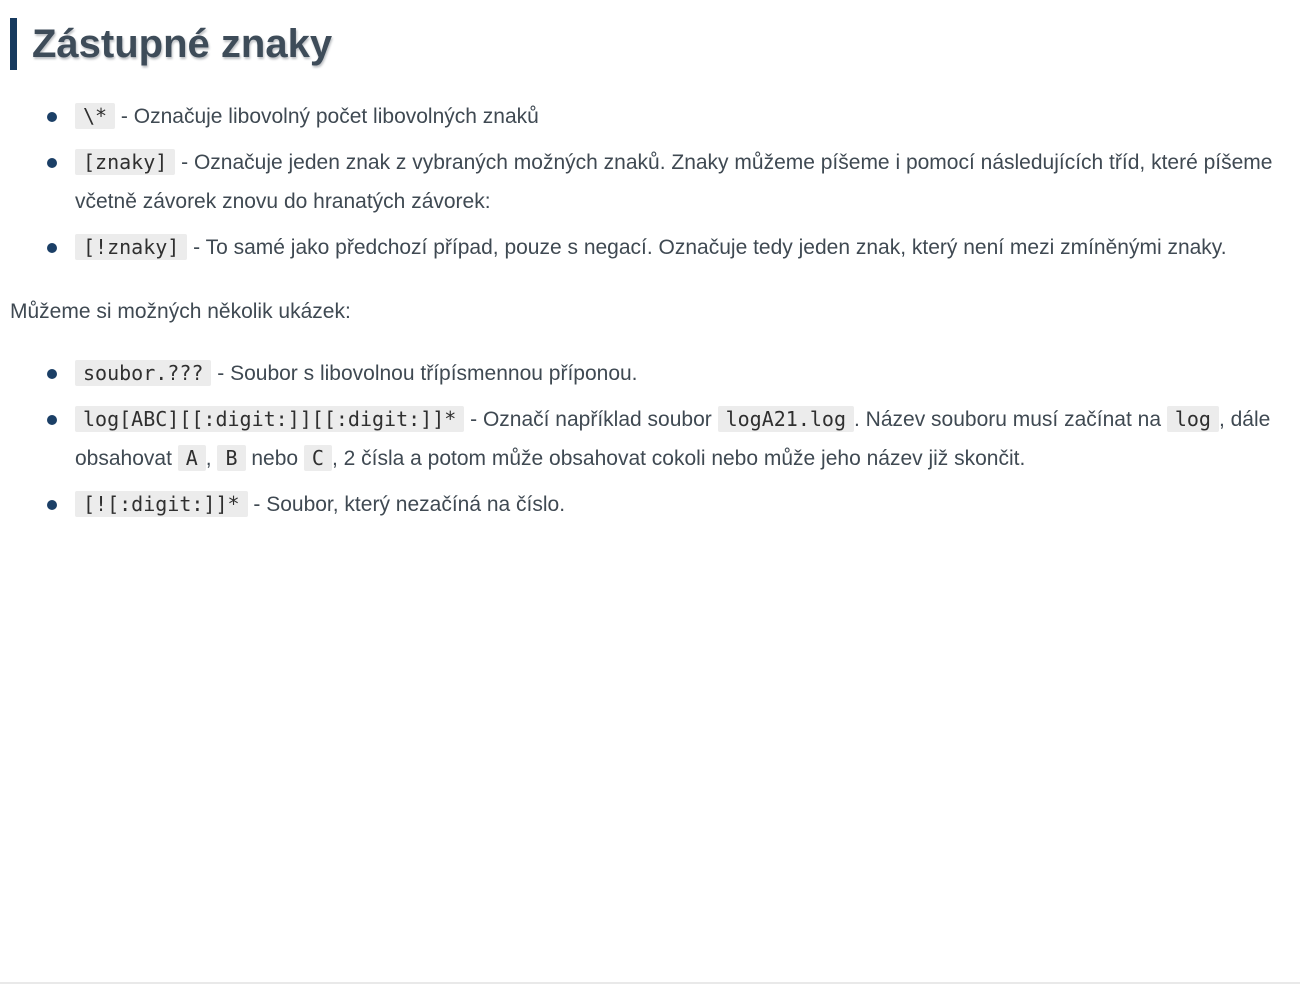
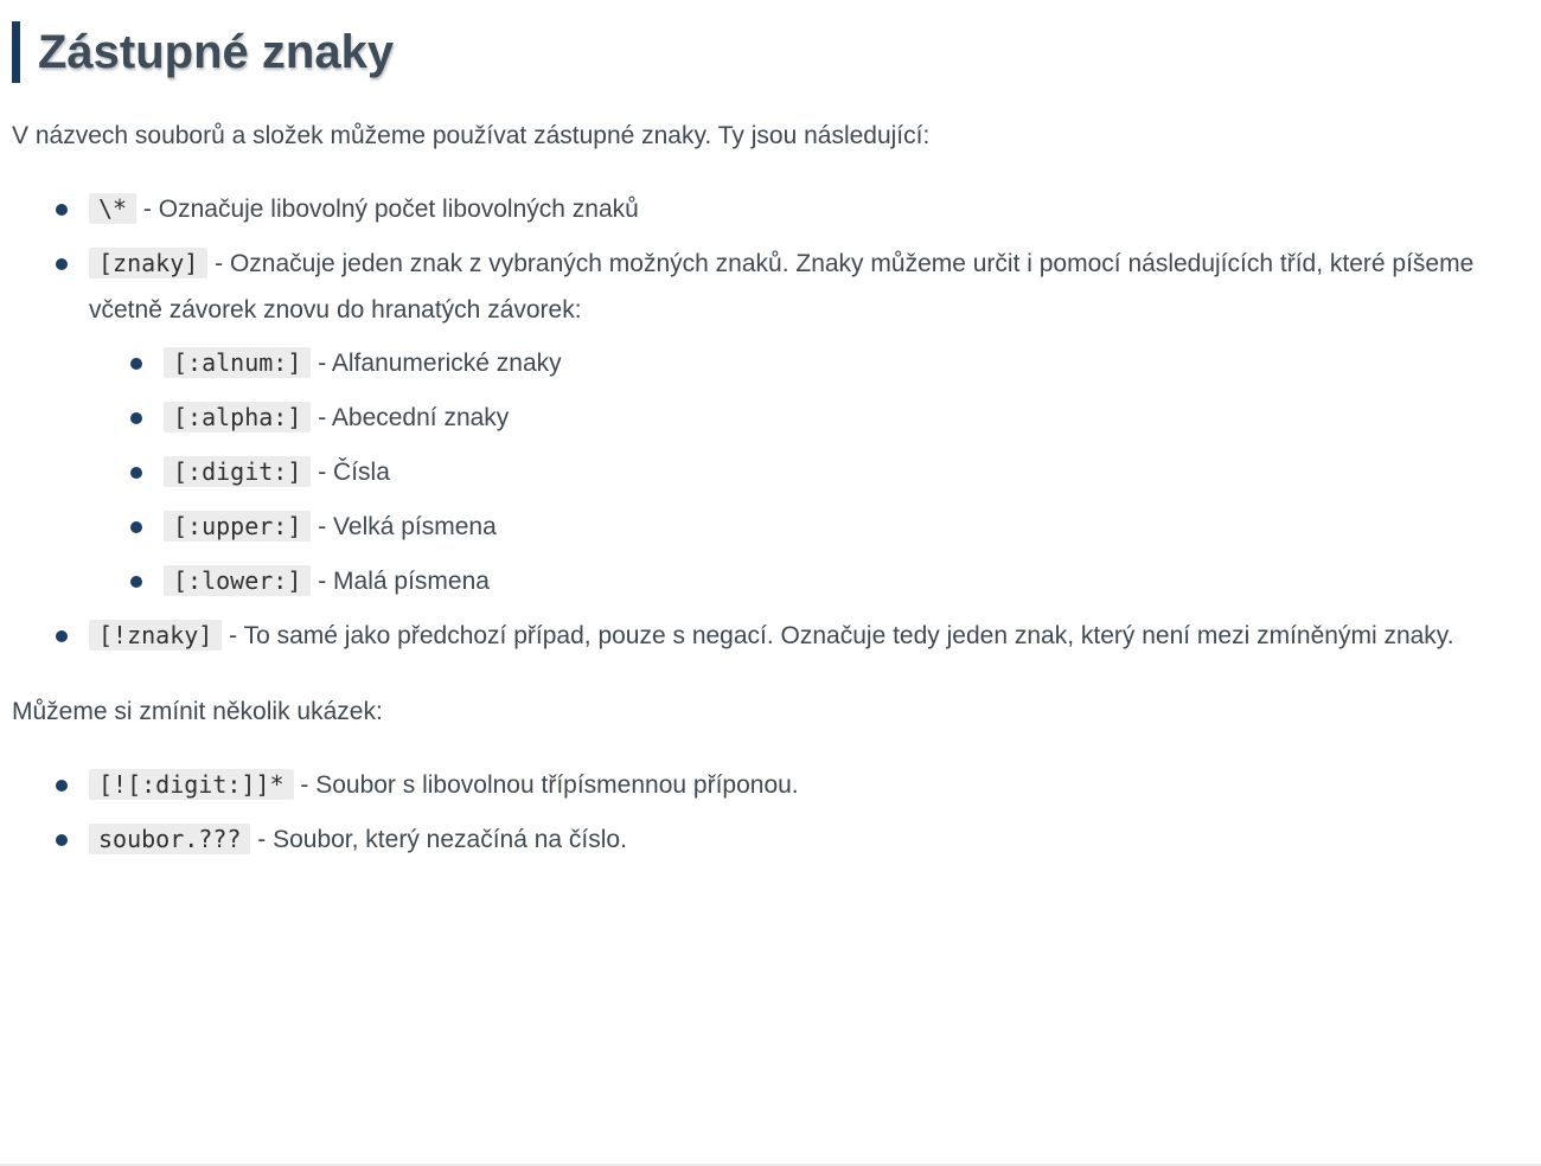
  Zástupné znaky
+ V názvech souborů a složek můžeme používat zástupné znaky. Ty jsou následující:
  \* - Označuje libovolný počet libovolných znaků
- [znaky] - Označuje jeden znak z vybraných možných znaků. Znaky můžeme píšeme i pomocí následujících tříd, které píšeme včetně závorek znovu do hranatých závorek:
+ [znaky] - Označuje jeden znak z vybraných možných znaků. Znaky můžeme určit i pomocí následujících tříd, které píšeme včetně závorek znovu do hranatých závorek:
+ [:alnum:] - Alfanumerické znaky
+ [:alpha:] - Abecední znaky
+ [:digit:] - Čísla
+ [:upper:] - Velká písmena
+ [:lower:] - Malá písmena
  [!znaky] - To samé jako předchozí případ, pouze s negací. Označuje tedy jeden znak, který není mezi zmíněnými znaky.
- Můžeme si možných několik ukázek:
+ Můžeme si zmínit několik ukázek:
- soubor.??? - Soubor s libovolnou třípísmennou příponou.
+ [![:digit:]]* - Soubor s libovolnou třípísmennou příponou.
- log[ABC][[:digit:]][[:digit:]]* - Označí například soubor logA21.log . Název souboru musí začínat na log , dále obsahovat A , B nebo C , 2 čísla a potom může obsahovat cokoli nebo může jeho název již skončit.
- [![:digit:]]* - Soubor, který nezačíná na číslo.
+ soubor.??? - Soubor, který nezačíná na číslo.
